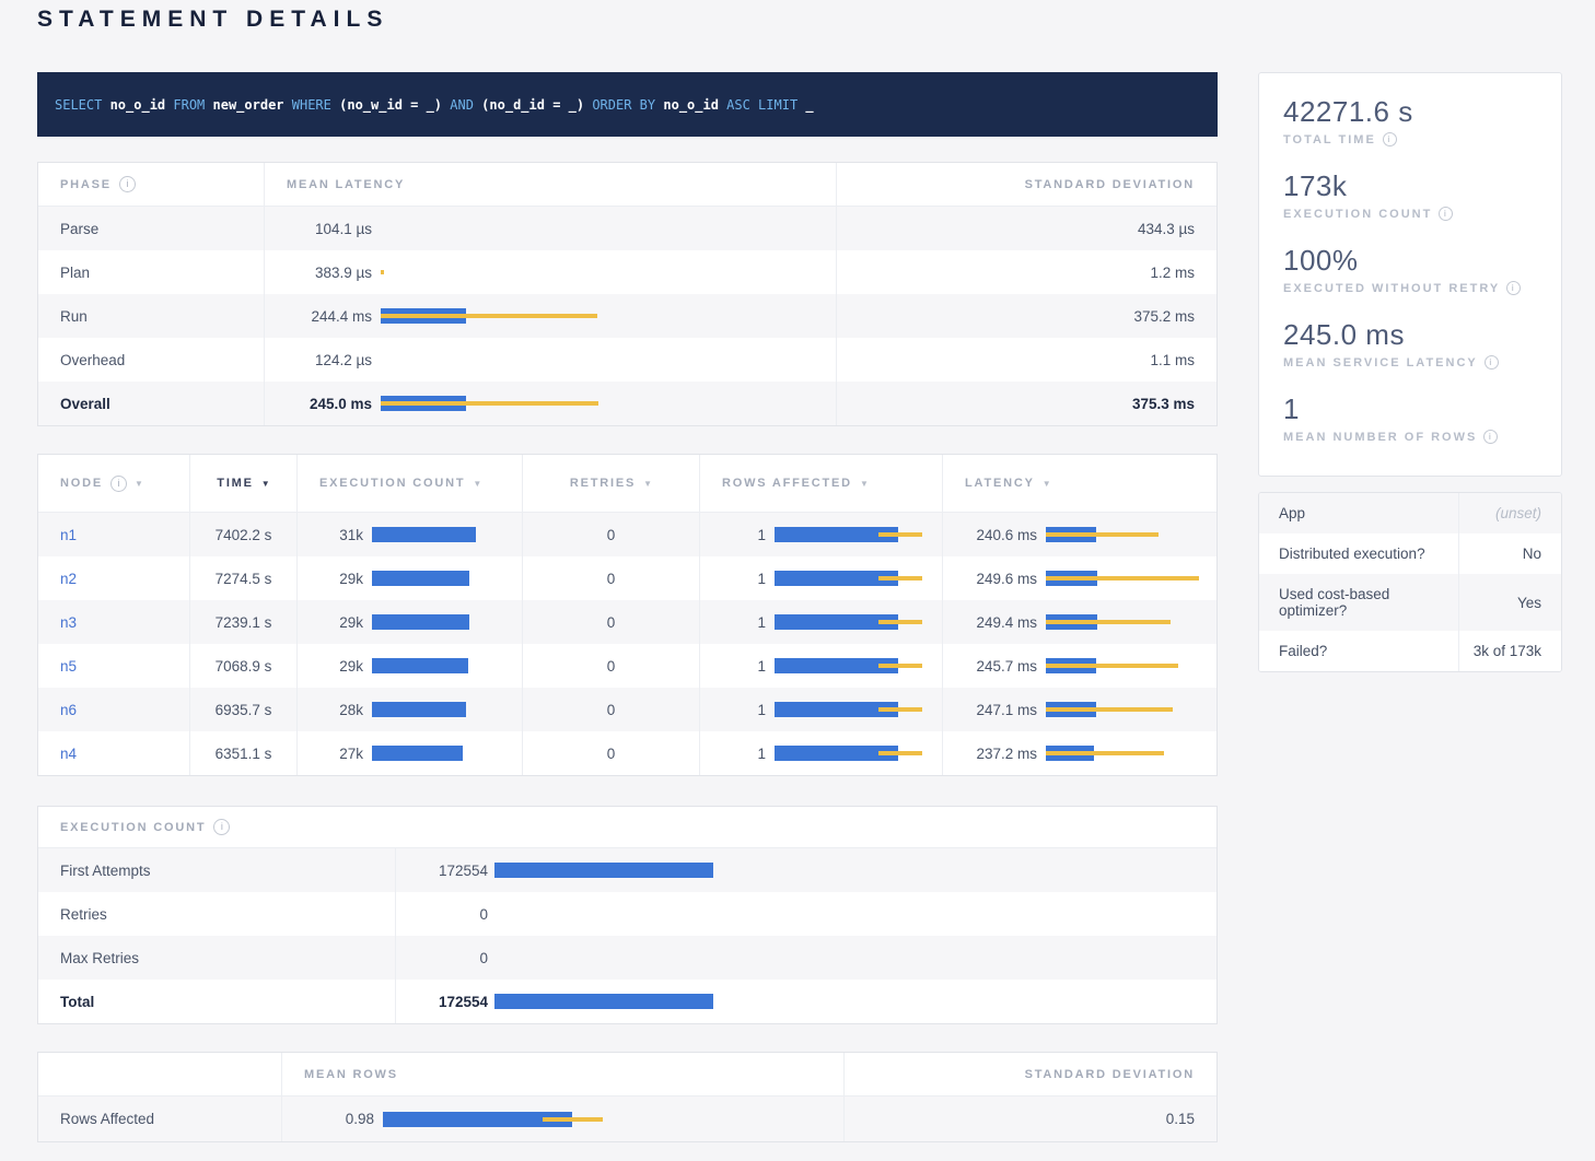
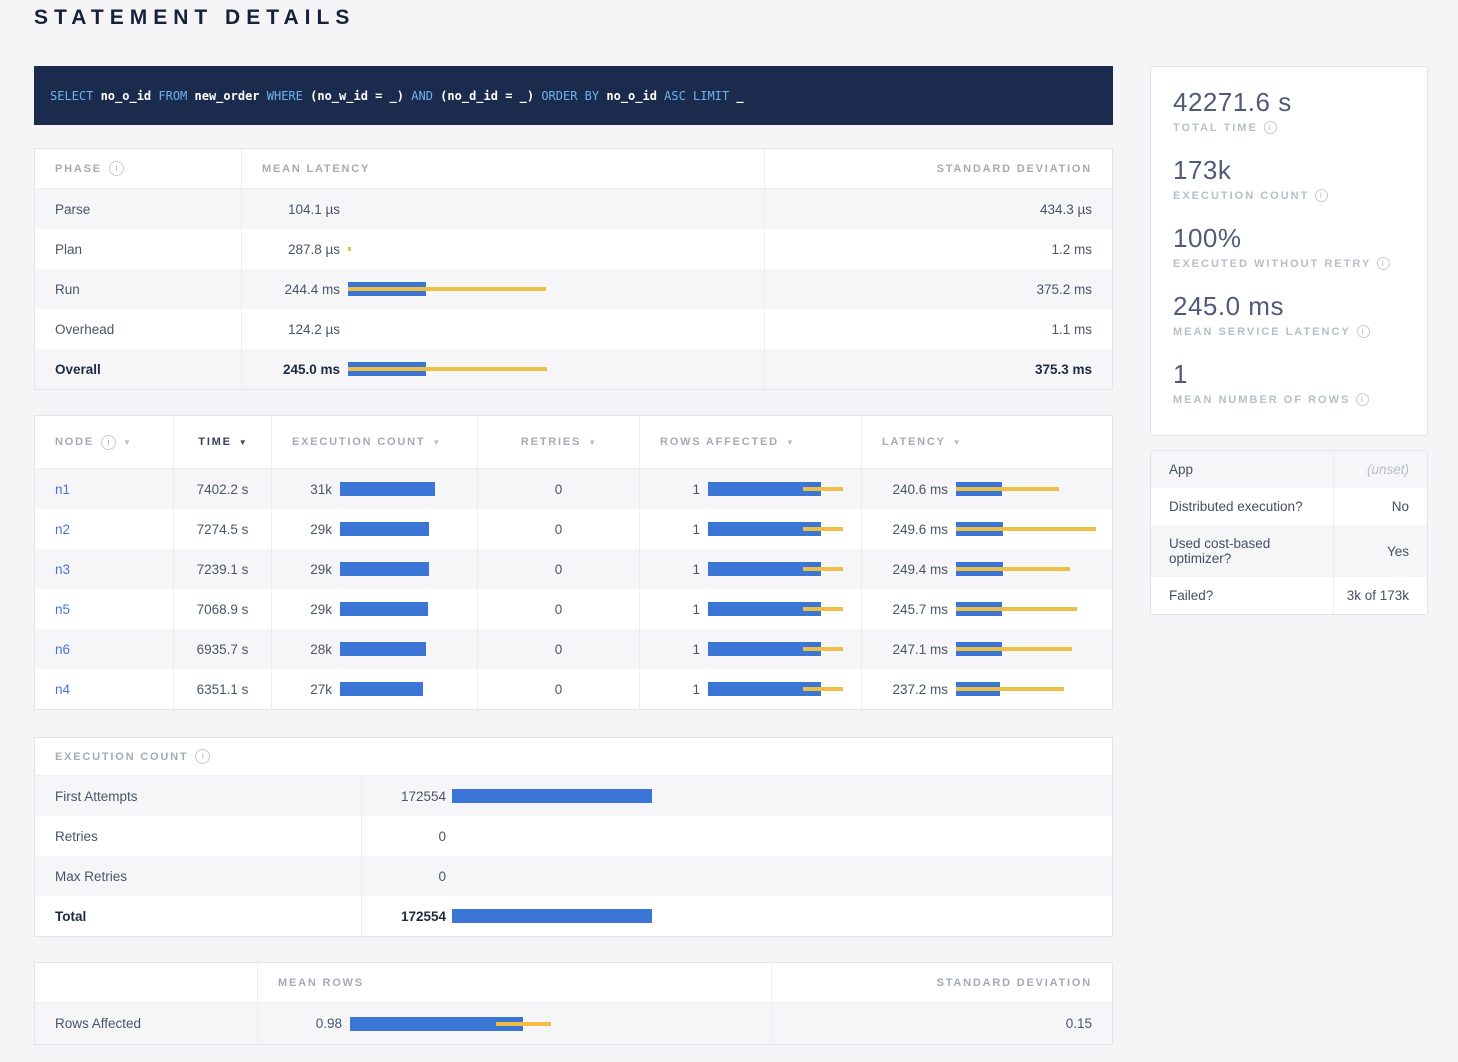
  STATEMENT DETAILS
  SELECT no_o_id FROM new_order WHERE (no_w_id = _) AND (no_d_id = _) ORDER BY no_o_id ASC LIMIT _
  PHASE
  i
  MEAN LATENCY
  STANDARD DEVIATION
  Parse
  104.1 µs
  434.3 µs
  Plan
- 383.9 µs
+ 287.8 µs
  1.2 ms
  Run
  244.4 ms
  375.2 ms
  Overhead
  124.2 µs
  1.1 ms
  Overall
  245.0 ms
  375.3 ms
  NODE
  i
  ▼
  TIME
  ▼
  EXECUTION COUNT
  ▼
  RETRIES
  ▼
  ROWS AFFECTED
  ▼
  LATENCY
  ▼
  n1
  7402.2 s
  31k
  0
  1
  240.6 ms
  n2
  7274.5 s
  29k
  0
  1
  249.6 ms
  n3
  7239.1 s
  29k
  0
  1
  249.4 ms
  n5
  7068.9 s
  29k
  0
  1
  245.7 ms
  n6
  6935.7 s
  28k
  0
  1
  247.1 ms
  n4
  6351.1 s
  27k
  0
  1
  237.2 ms
  EXECUTION COUNT
  i
  First Attempts
  172554
  Retries
  0
  Max Retries
  0
  Total
  172554
  MEAN ROWS
  STANDARD DEVIATION
  Rows Affected
  0.98
  0.15
  42271.6 s
  TOTAL TIME
  i
  173k
  EXECUTION COUNT
  i
  100%
  EXECUTED WITHOUT RETRY
  i
  245.0 ms
  MEAN SERVICE LATENCY
  i
  1
  MEAN NUMBER OF ROWS
  i
  App
  (unset)
  Distributed execution?
  No
  Used cost-based optimizer?
  Yes
  Failed?
  3k of 173k
